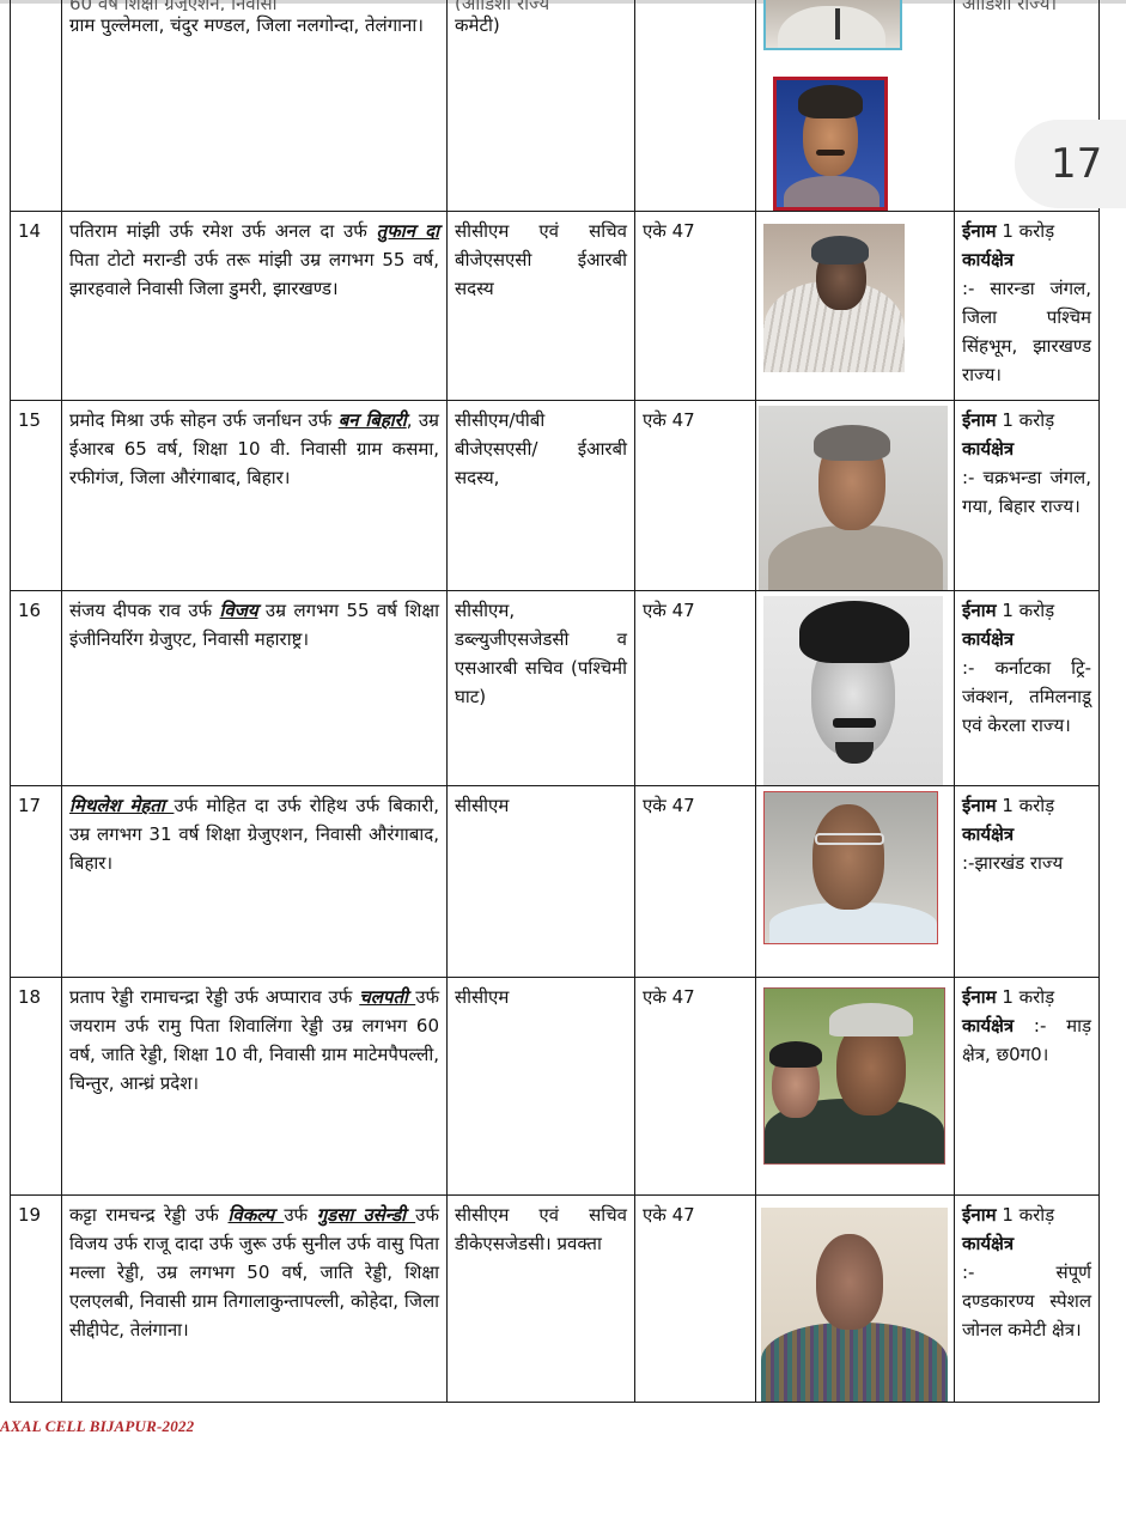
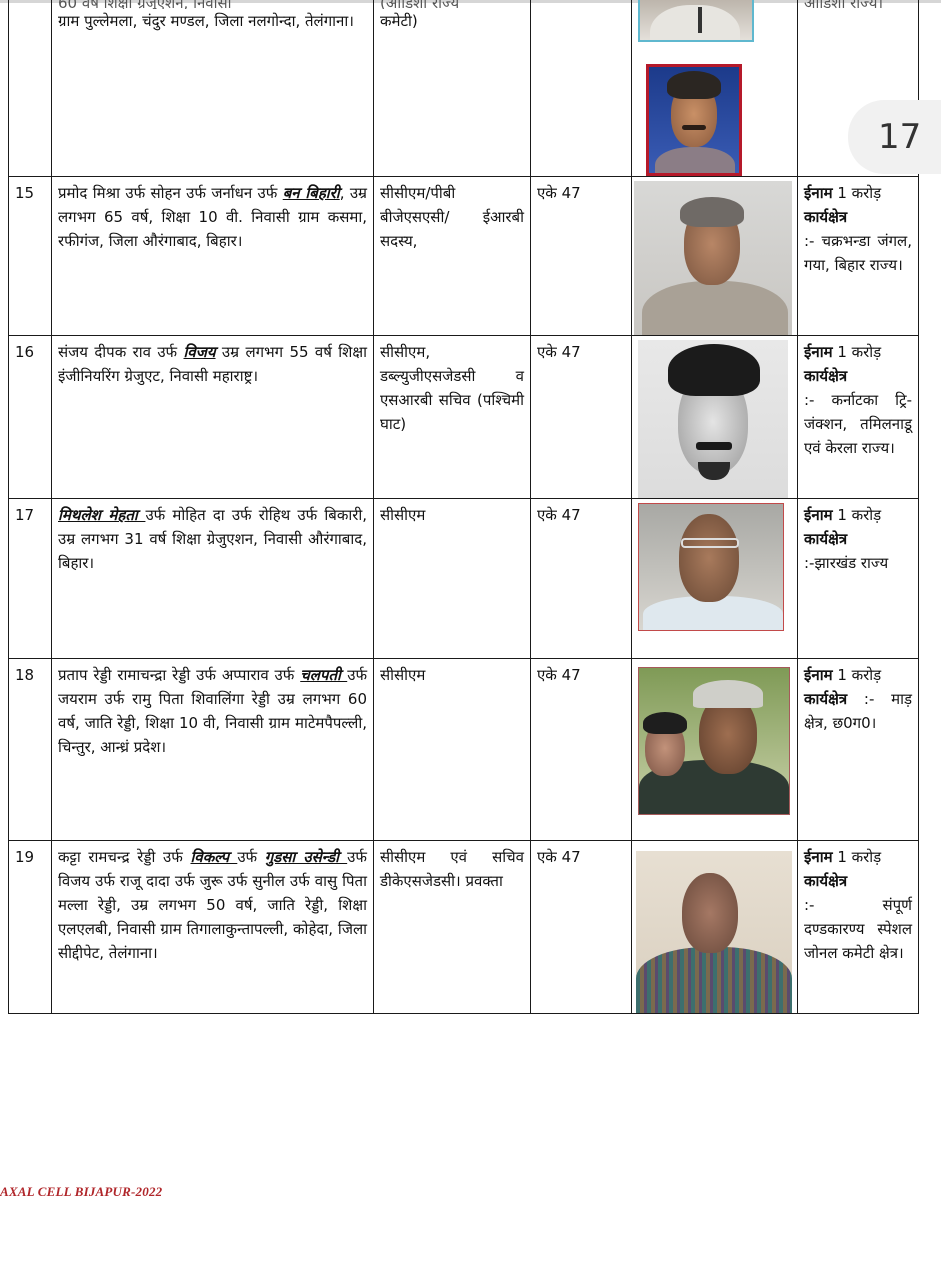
  	60 वर्ष शिक्षा ग्रेजुएशन, निवासी ग्राम पुल्लेमला, चंदुर मण्डल, जिला नलगोन्दा, तेलंगाना।	(ओड़िशा राज्य कमेटी)			ओड़िशा राज्य।
- 14	पतिराम मांझी उर्फ रमेश उर्फ अनल दा उर्फ तुफान दा पिता टोटो मरान्डी उर्फ तरू मांझी उम्र लगभग 55 वर्ष, झारहवाले निवासी जिला डुमरी, झारखण्ड।	सीसीएम एवं सचिव बीजेएसएसी ईआरबी सदस्य	एके 47		ईनाम 1 करोड़ कार्यक्षेत्र :- सारन्डा जंगल, जिला पश्चिम सिंहभूम, झारखण्ड राज्य।
- 15	प्रमोद मिश्रा उर्फ सोहन उर्फ जर्नाधन उर्फ बन बिहारी, उम्र ईआरब 65 वर्ष, शिक्षा 10 वी. निवासी ग्राम कसमा, रफीगंज, जिला औरंगाबाद, बिहार।	सीसीएम/पीबी बीजेएसएसी/ ईआरबी सदस्य,	एके 47		ईनाम 1 करोड़ कार्यक्षेत्र :- चक्रभन्डा जंगल, गया, बिहार राज्य।
+ 15	प्रमोद मिश्रा उर्फ सोहन उर्फ जर्नाधन उर्फ बन बिहारी, उम्र लगभग 65 वर्ष, शिक्षा 10 वी. निवासी ग्राम कसमा, रफीगंज, जिला औरंगाबाद, बिहार।	सीसीएम/पीबी बीजेएसएसी/ ईआरबी सदस्य,	एके 47		ईनाम 1 करोड़ कार्यक्षेत्र :- चक्रभन्डा जंगल, गया, बिहार राज्य।
  16	संजय दीपक राव उर्फ विजय उम्र लगभग 55 वर्ष शिक्षा इंजीनियरिंग ग्रेजुएट, निवासी महाराष्ट्र।	सीसीएम, डब्ल्युजीएसजेडसी व एसआरबी सचिव (पश्चिमी घाट)	एके 47		ईनाम 1 करोड़ कार्यक्षेत्र :- कर्नाटका ट्रि-जंक्शन, तमिलनाडू एवं केरला राज्य।
  17	मिथलेश मेहता उर्फ मोहित दा उर्फ रोहिथ उर्फ बिकारी, उम्र लगभग 31 वर्ष शिक्षा ग्रेजुएशन, निवासी औरंगाबाद, बिहार।	सीसीएम	एके 47		ईनाम 1 करोड़ कार्यक्षेत्र :-झारखंड राज्य
  18	प्रताप रेड्डी रामाचन्द्रा रेड्डी उर्फ अप्पाराव उर्फ चलपती उर्फ जयराम उर्फ रामु पिता शिवालिंगा रेड्डी उम्र लगभग 60 वर्ष, जाति रेड्डी, शिक्षा 10 वी, निवासी ग्राम माटेमपैपल्ली, चिन्तुर, आन्ध्रं प्रदेश।	सीसीएम	एके 47		ईनाम 1 करोड़ कार्यक्षेत्र :- माड़ क्षेत्र, छ0ग0।
  19	कट्टा रामचन्द्र रेड्डी उर्फ विकल्प उर्फ गुडसा उसेन्डी उर्फ विजय उर्फ राजू दादा उर्फ जुरू उर्फ सुनील उर्फ वासु पिता मल्ला रेड्डी, उम्र लगभग 50 वर्ष, जाति रेड्डी, शिक्षा एलएलबी, निवासी ग्राम तिगालाकुन्तापल्ली, कोहेदा, जिला सीद्दीपेट, तेलंगाना।	सीसीएम एवं सचिव डीकेएसजेडसी। प्रवक्ता	एके 47		ईनाम 1 करोड़ कार्यक्षेत्र :- संपूर्ण दण्डकारण्य स्पेशल जोनल कमेटी क्षेत्र।
  17
  AXAL CELL BIJAPUR-2022
